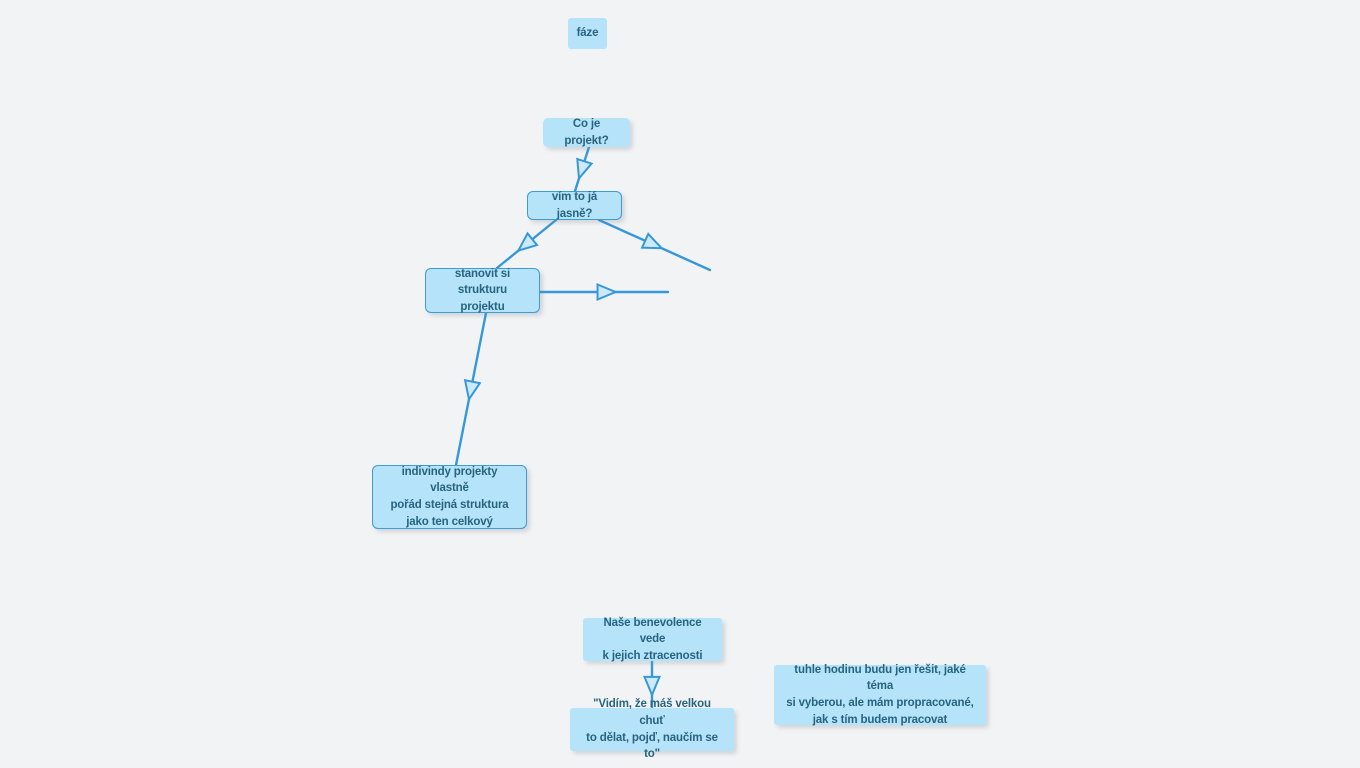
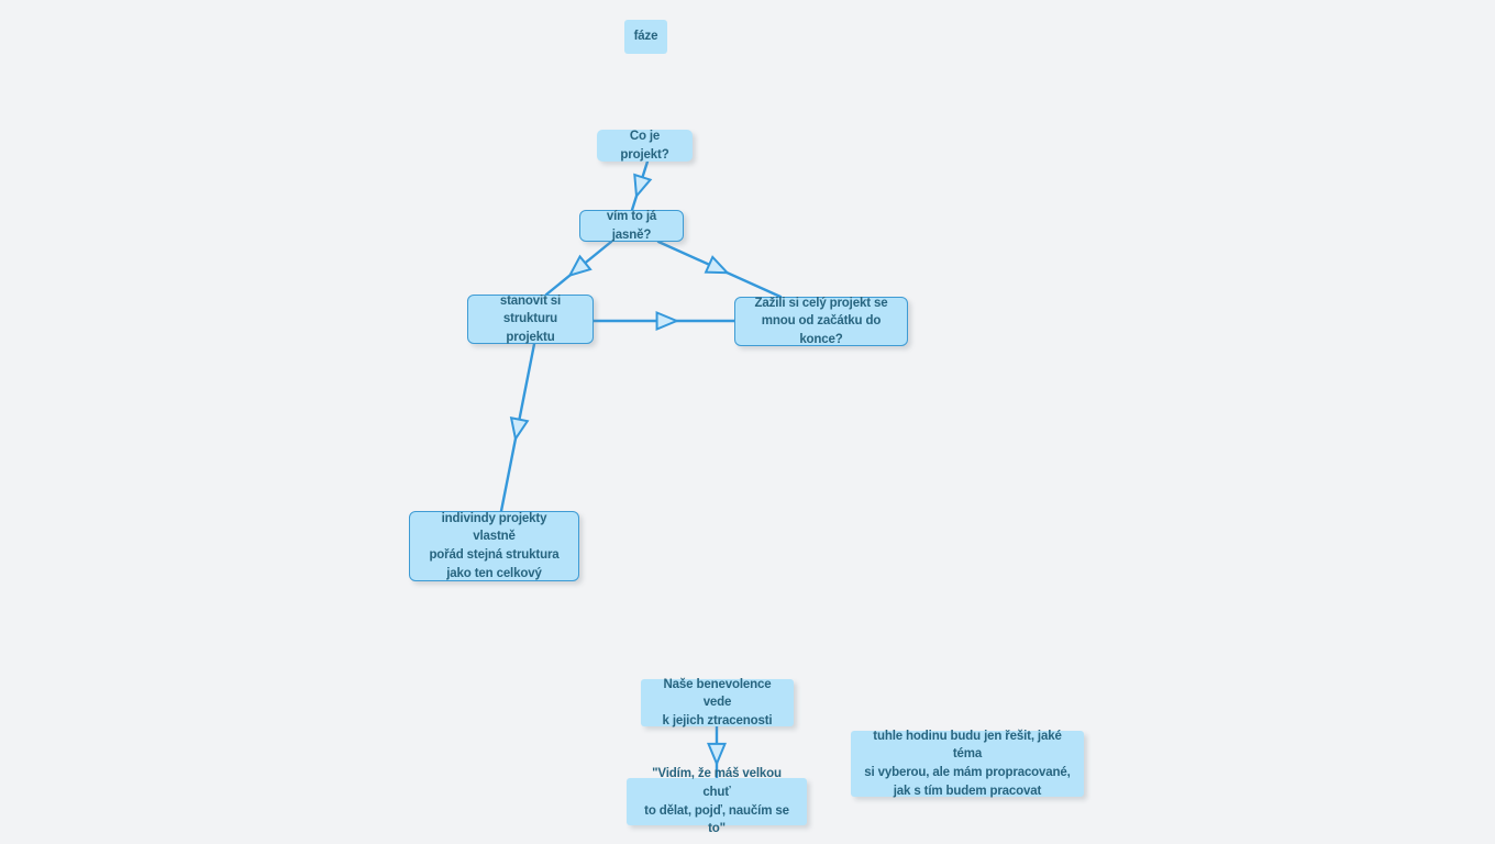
  fáze
  Co je projekt?
  vím to já jasně?
  stanovit si
  strukturu projektu
+ Zažili si celý projekt se
+ mnou od začátku do konce?
  indivindy projekty vlastně
  pořád stejná struktura
  jako ten celkový
  Naše benevolence vede
  k jejich ztracenosti
  "Vidím, že máš velkou chuť
  to dělat, pojď, naučím se to"
  tuhle hodinu budu jen řešit, jaké téma
  si vyberou, ale mám propracované,
  jak s tím budem pracovat
